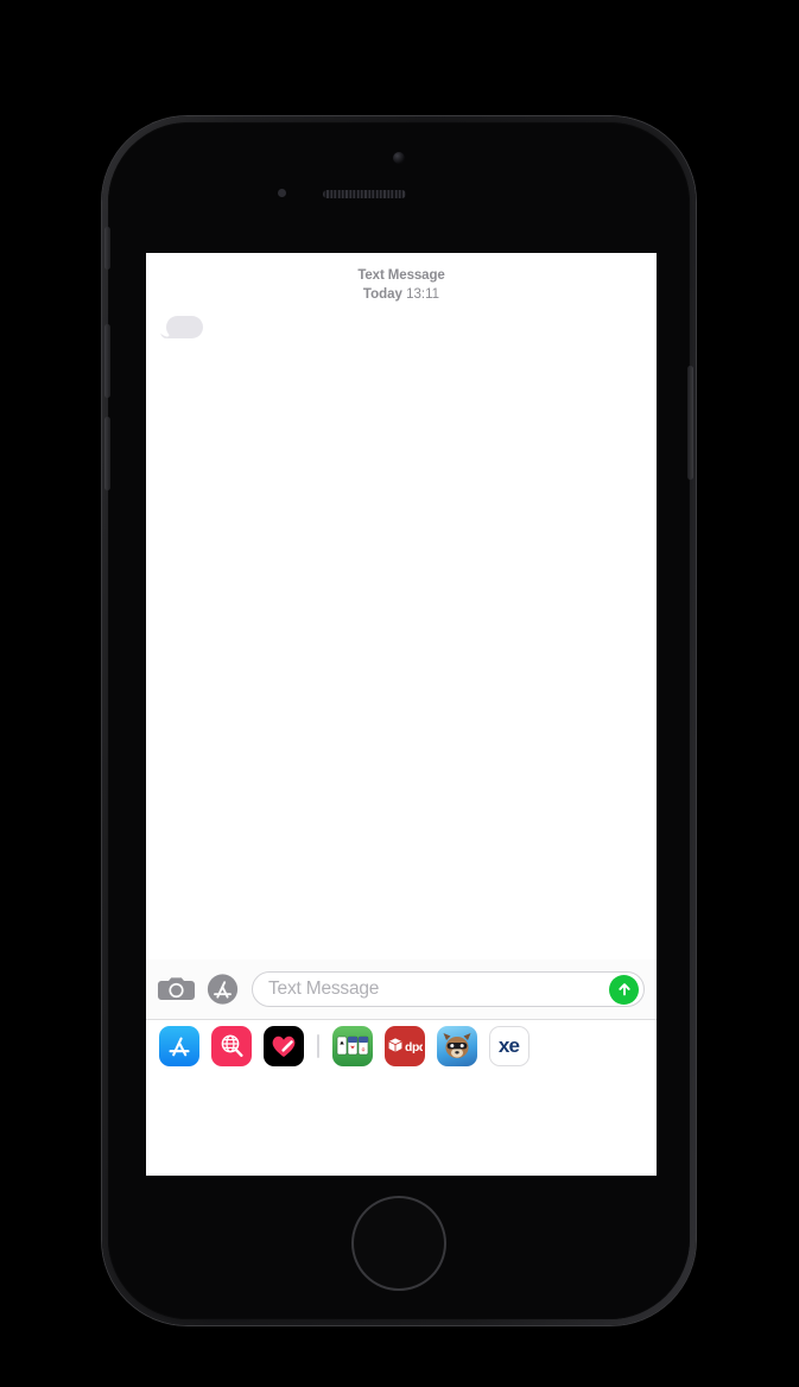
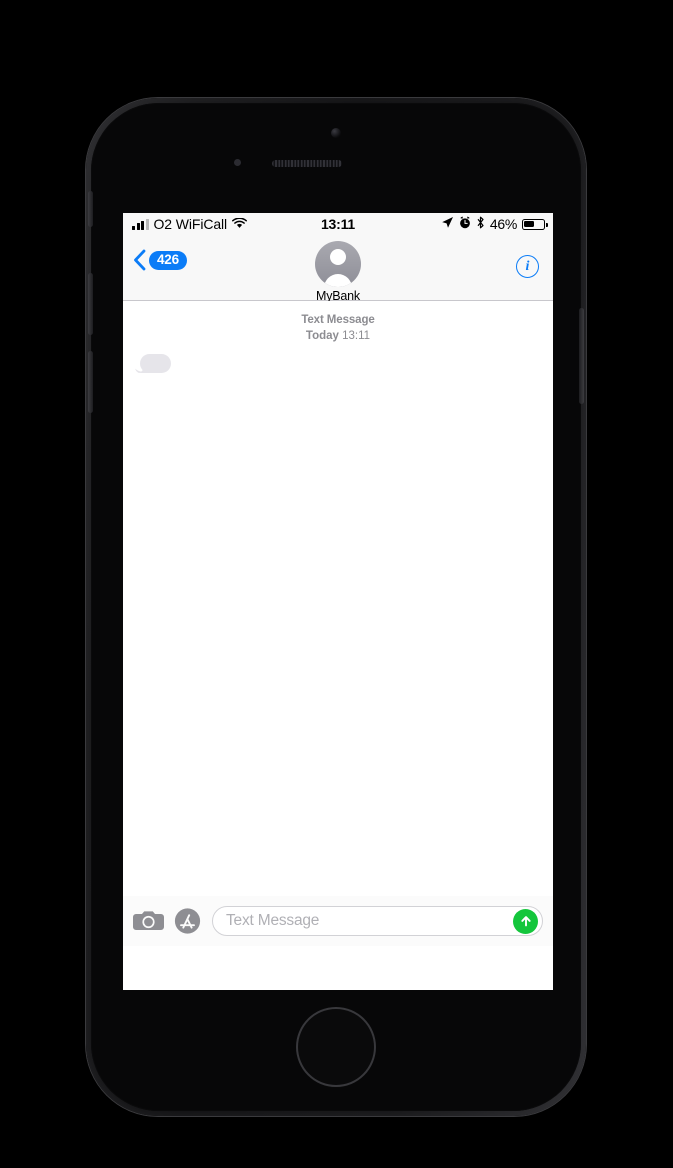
+ O2 WiFiCall
+ 13:11
+ 46%
+ 426
+ MyBank
+ i
  Text Message
  Today 13:11
  Text Message
- dpd
- xe
